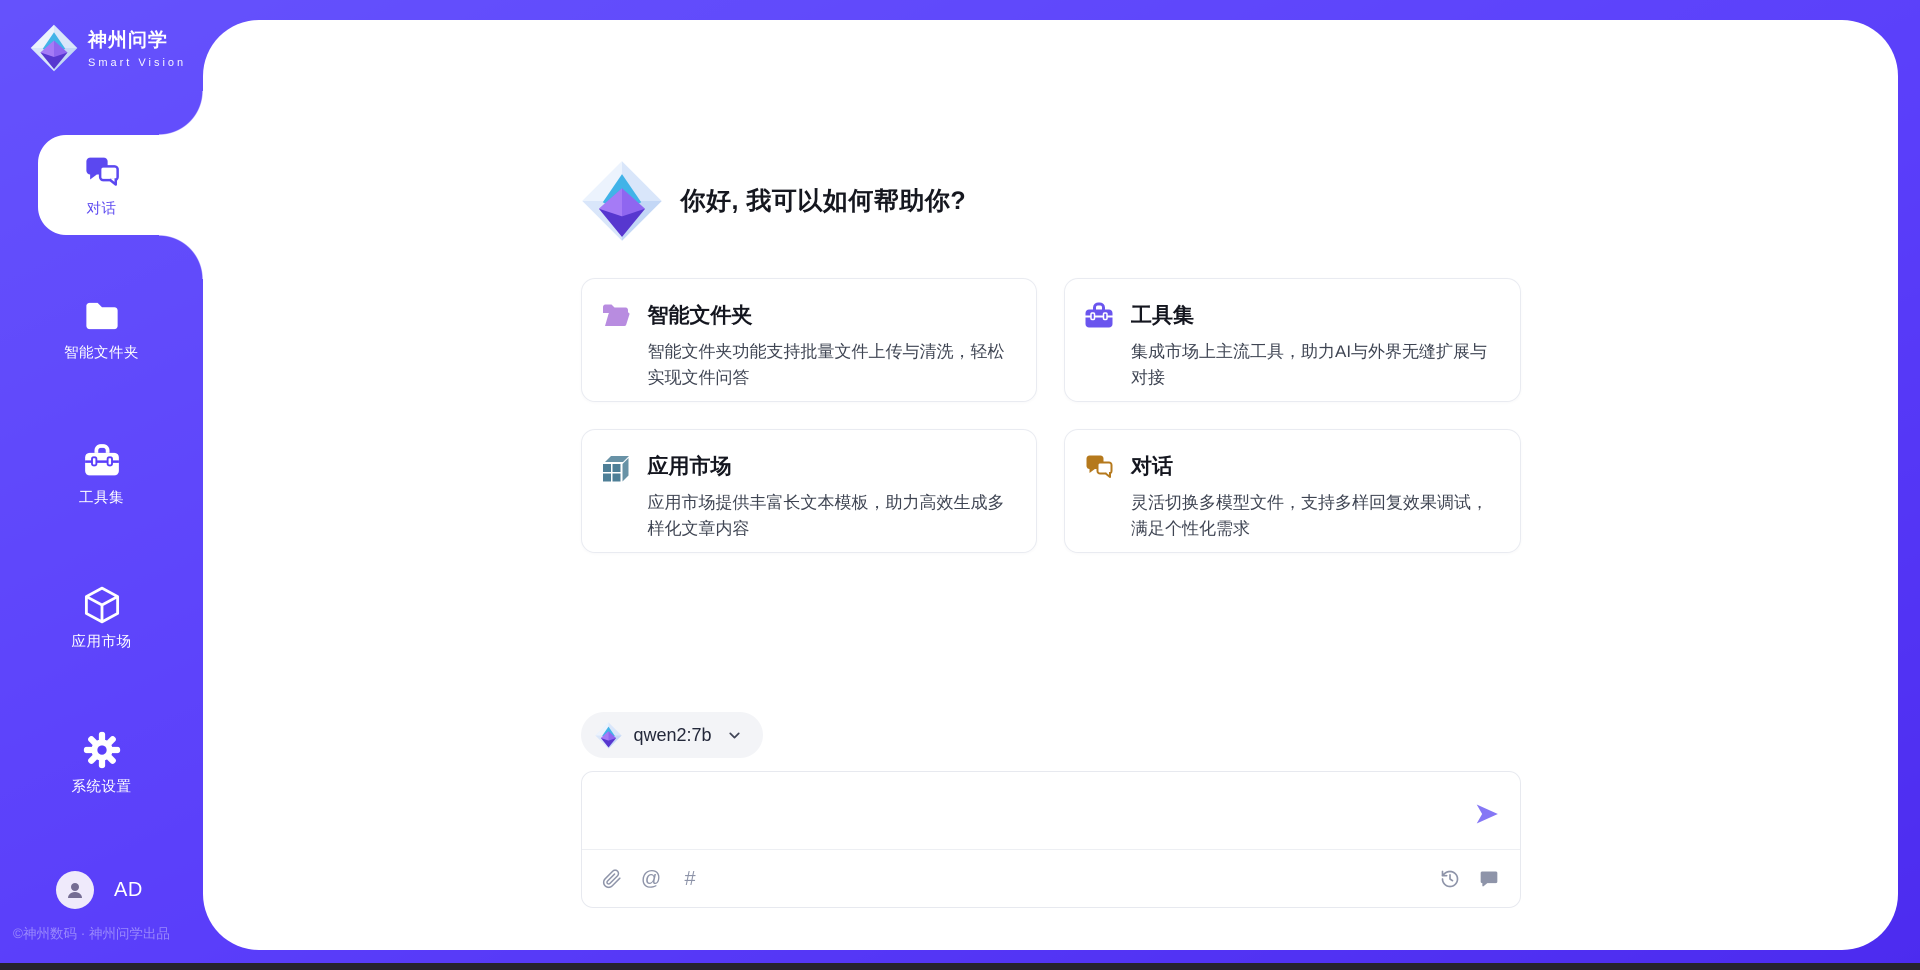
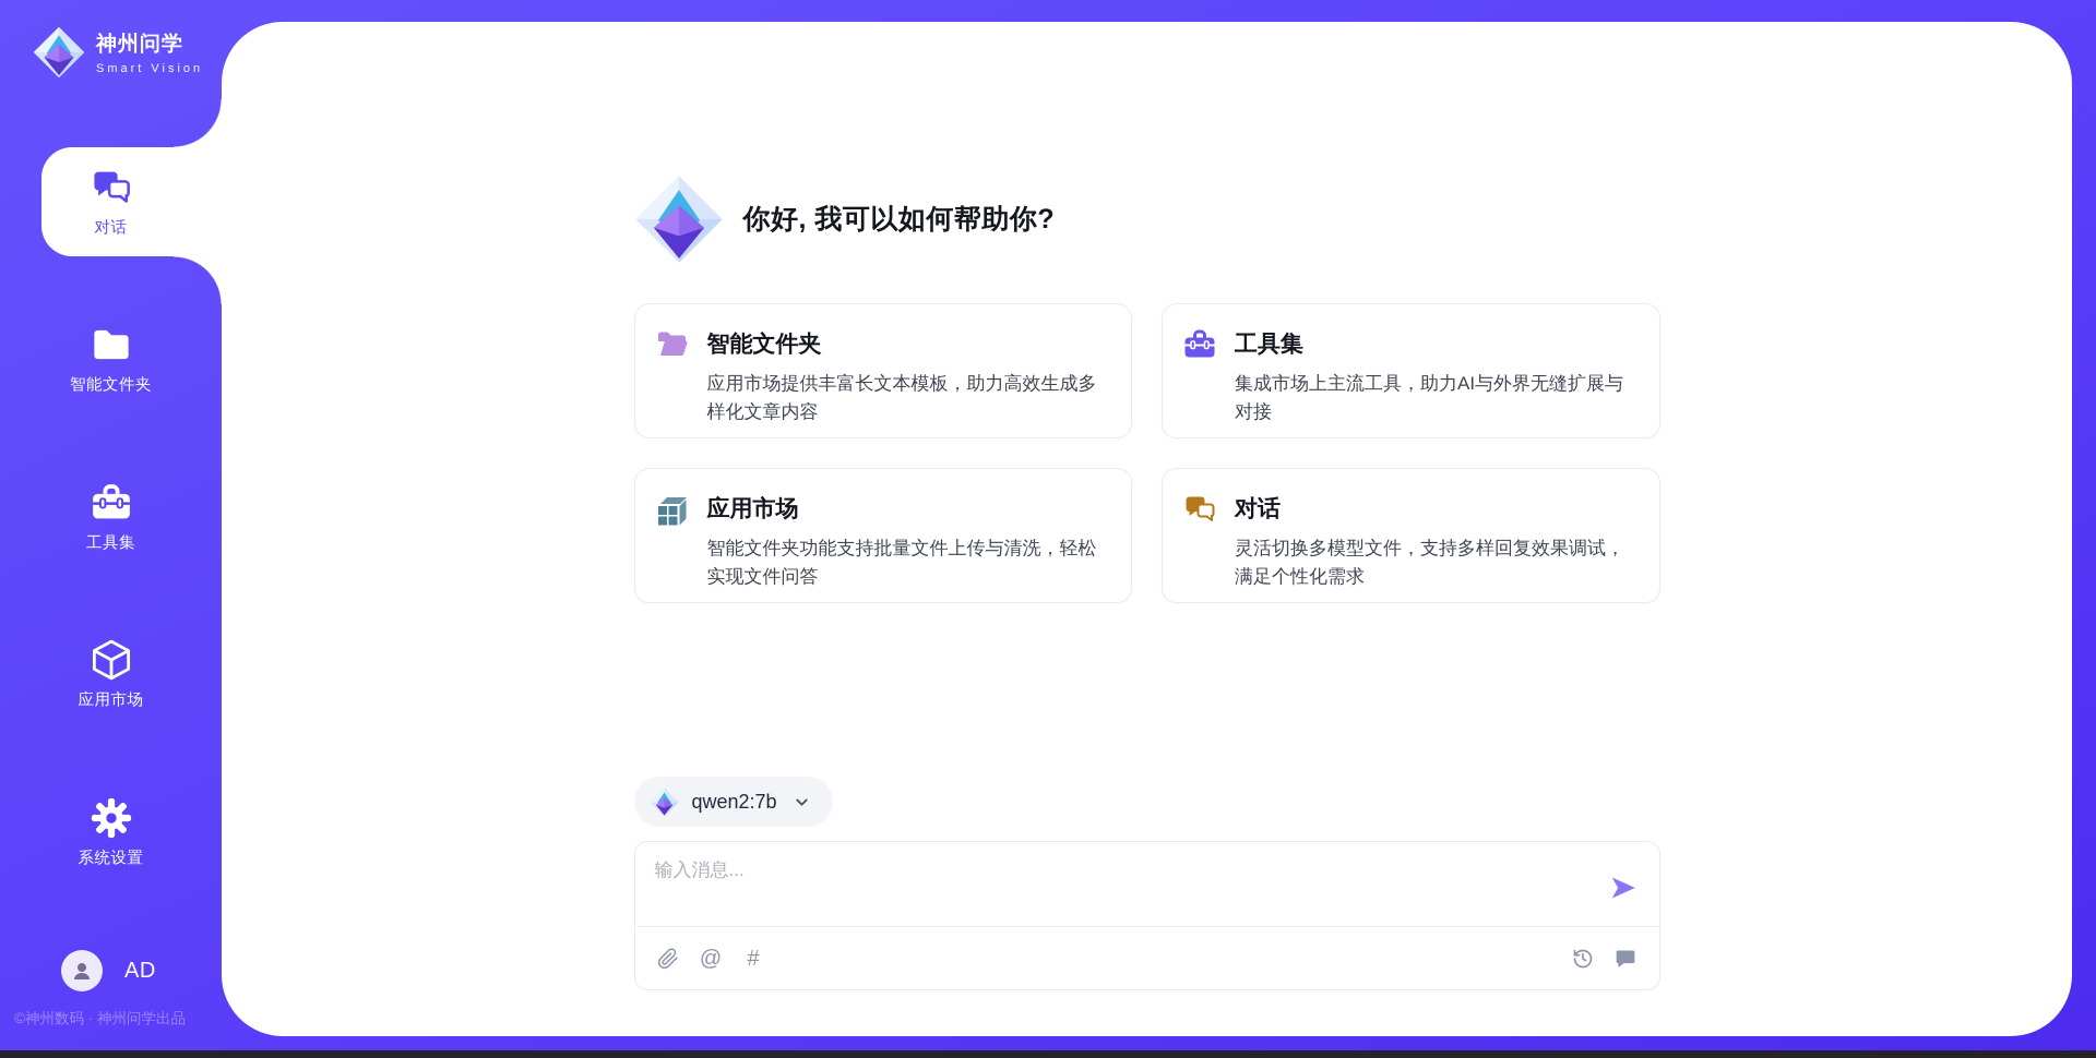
  神州问学
  Smart Vision
  对话
  智能文件夹
  工具集
  应用市场
  系统设置
  AD
  ©神州数码 · 神州问学出品
  你好, 我可以如何帮助你?
  智能文件夹
- 智能文件夹功能支持批量文件上传与清洗，轻松实现文件问答
+ 应用市场提供丰富长文本模板，助力高效生成多样化文章内容
  工具集
  集成市场上主流工具，助力AI与外界无缝扩展与对接
  应用市场
- 应用市场提供丰富长文本模板，助力高效生成多样化文章内容
+ 智能文件夹功能支持批量文件上传与清洗，轻松实现文件问答
  对话
  灵活切换多模型文件，支持多样回复效果调试，满足个性化需求
  qwen2:7b
+ 输入消息...
  @
  #
